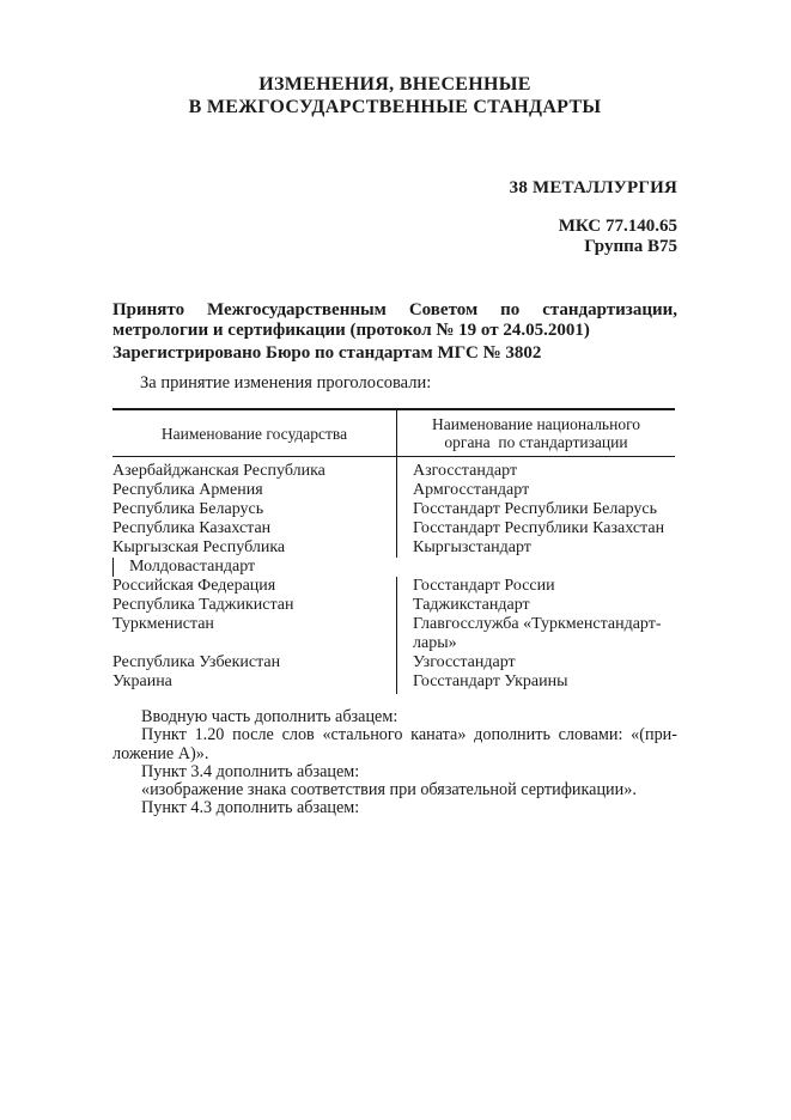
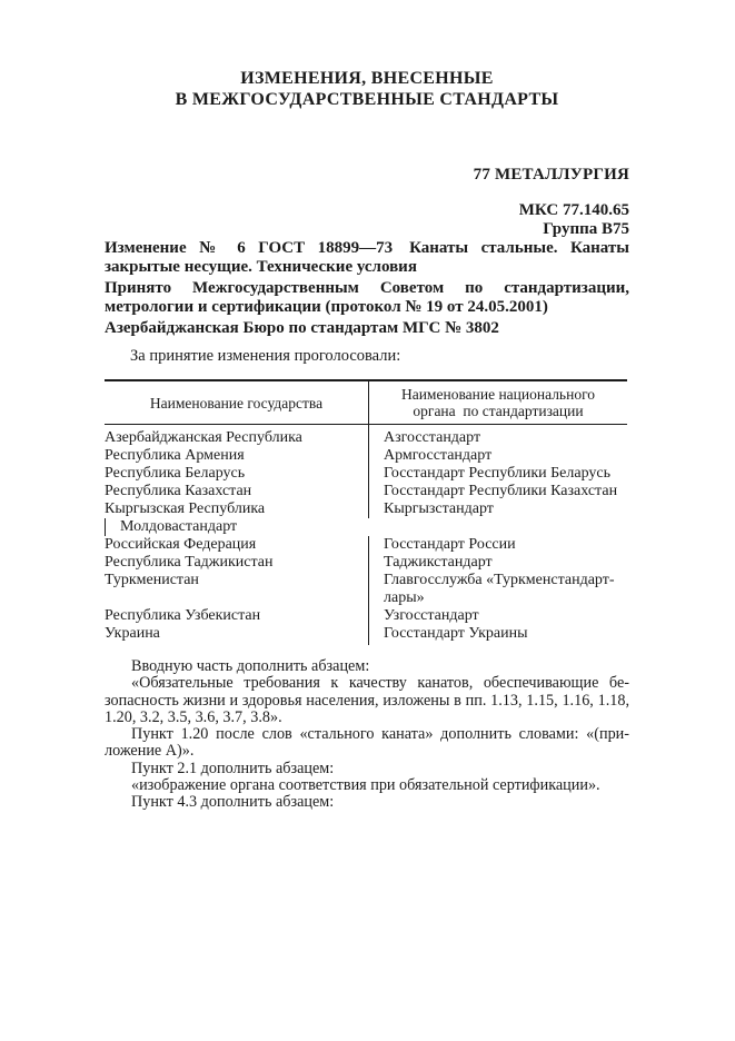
  ИЗМЕНЕНИЯ, ВНЕСЕННЫЕ
  В МЕЖГОСУДАРСТВЕННЫЕ СТАНДАРТЫ
- 38 МЕТАЛЛУРГИЯ
+ 77 МЕТАЛЛУРГИЯ
  МКС 77.140.65
  Группа В75
+ Изменение № 6 ГОСТ 18899—73 Канаты стальные. Канаты закрытые несущие. Технические условия
  Принято Межгосударственным Советом по стандартизации, метрологии и сертификации (протокол № 19 от 24.05.2001)
- Зарегистрировано Бюро по стандартам МГС № 3802
+ Азербайджанская Бюро по стандартам МГС № 3802
  За принятие изменения проголосовали:
  Наименование государства
  Наименование национального
  органа по стандартизации
  Азербайджанская Республика
  Азгосстандарт
  Республика Армения
  Армгосстандарт
  Республика Беларусь
  Госстандарт Республики Беларусь
  Республика Казахстан
  Госстандарт Республики Казахстан
  Кыргызская Республика
  Кыргызстандарт
  Молдовастандарт
  Российская Федерация
  Госстандарт России
  Республика Таджикистан
  Таджикстандарт
  Туркменистан
  Главгосслужба «Туркменстандарт-
  лары»
  Республика Узбекистан
  Узгосстандарт
  Украина
  Госстандарт Украины
  Вводную часть дополнить абзацем:
+ «Обязательные требования к качеству канатов, обеспечивающие бе­зопасность жизни и здоровья населения, изложены в пп. 1.13, 1.15, 1.16, 1.18, 1.20, 3.2, 3.5, 3.6, 3.7, 3.8».
  Пункт 1.20 после слов «стального каната» дополнить словами: «(при­ложение А)».
- Пункт 3.4 дополнить абзацем:
+ Пункт 2.1 дополнить абзацем:
- «изображение знака соответствия при обязательной сертификации».
+ «изображение органа соответствия при обязательной сертификации».
  Пункт 4.3 дополнить абзацем:
